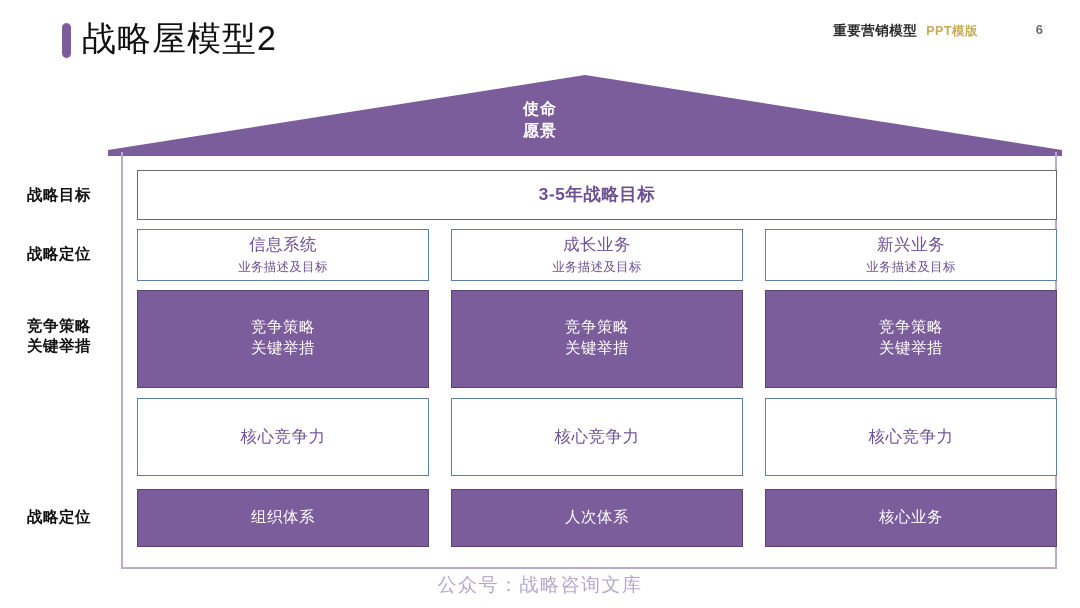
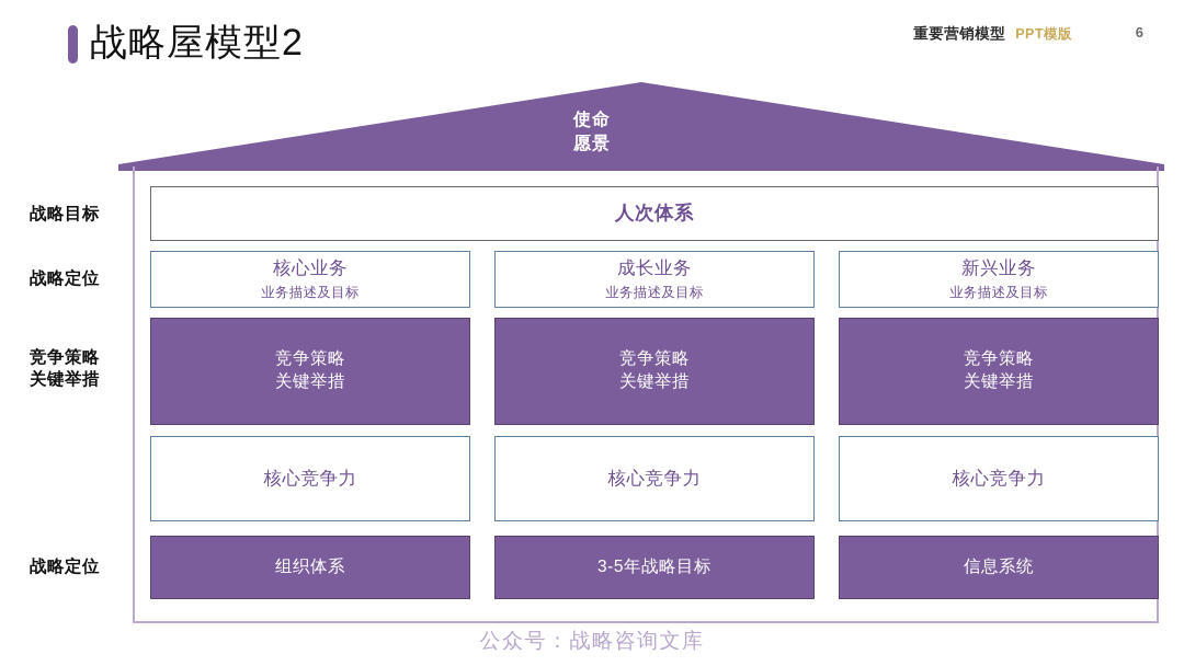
  战略屋模型2
  重要营销模型
  PPT模版
  6
  使命
  愿景
  战略目标
  战略定位
  竞争策略
  关键举措
  战略定位
- 3-5年战略目标
+ 人次体系
- 信息系统
+ 核心业务
  业务描述及目标
  成长业务
  业务描述及目标
  新兴业务
  业务描述及目标
  竞争策略
  关键举措
  竞争策略
  关键举措
  竞争策略
  关键举措
  核心竞争力
  核心竞争力
  核心竞争力
  组织体系
- 人次体系
+ 3-5年战略目标
- 核心业务
+ 信息系统
  公众号：战略咨询文库
